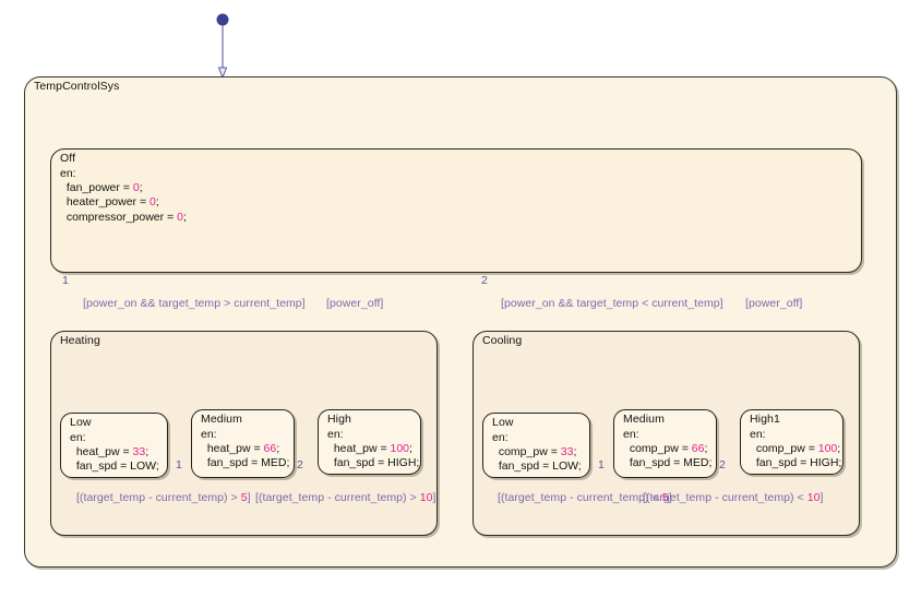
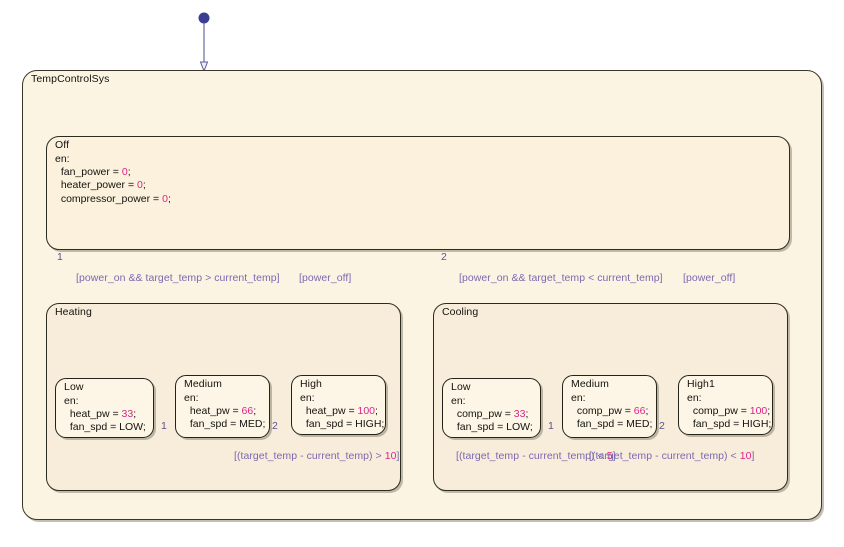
  TempControlSys
  Off
  en:
  fan_power = 0;
  heater_power = 0;
  compressor_power = 0;
  Heating
  Low
  en:
  heat_pw = 33;
  fan_spd = LOW;
  Medium
  en:
  heat_pw = 66;
  fan_spd = MED;
  High
  en:
  heat_pw = 100;
  fan_spd = HIGH;
  Cooling
  Low
  en:
  comp_pw = 33;
  fan_spd = LOW;
  Medium
  en:
  comp_pw = 66;
  fan_spd = MED;
  High1
  en:
  comp_pw = 100;
  fan_spd = HIGH;
  1
  [power_on && target_temp > current_temp]
  [power_off]
  2
  [power_on && target_temp < current_temp]
  [power_off]
  1
  2
- [(target_temp - current_temp) > 5]
  [(target_temp - current_temp) > 10]
  1
  2
  [(target_temp - current_temp) < 5]
  [(target_temp - current_temp) < 10]
